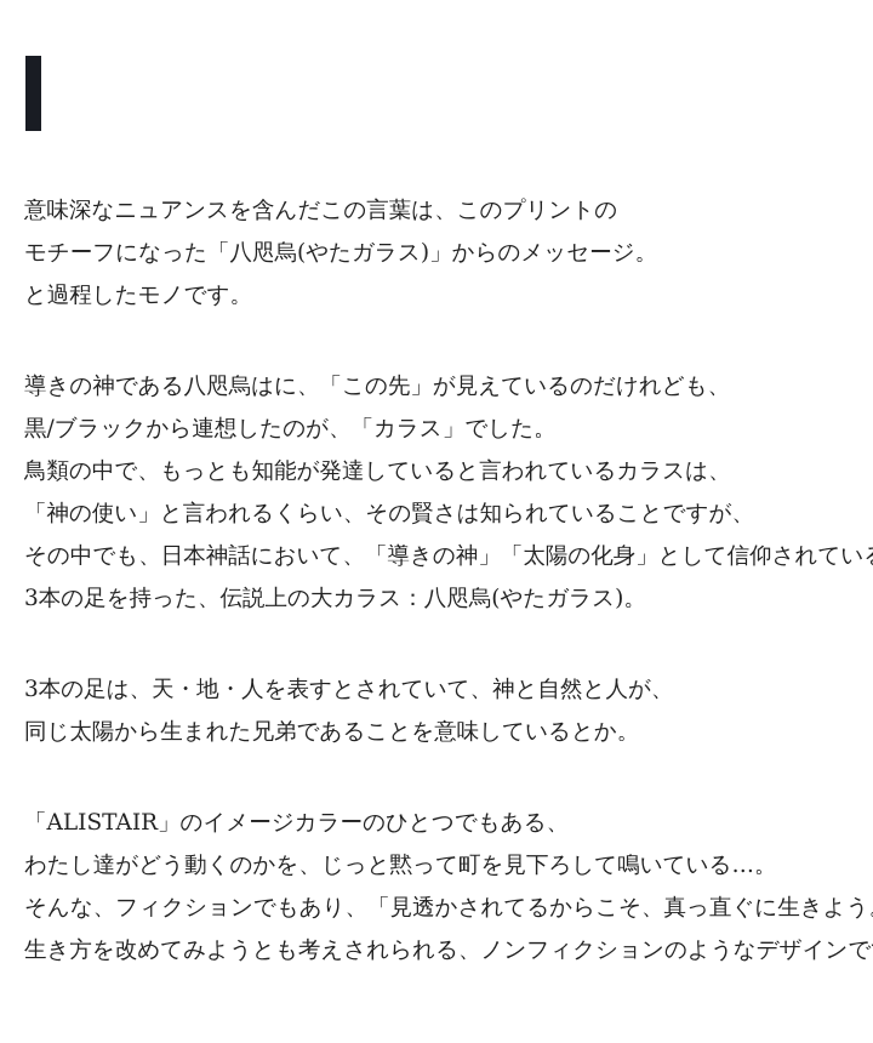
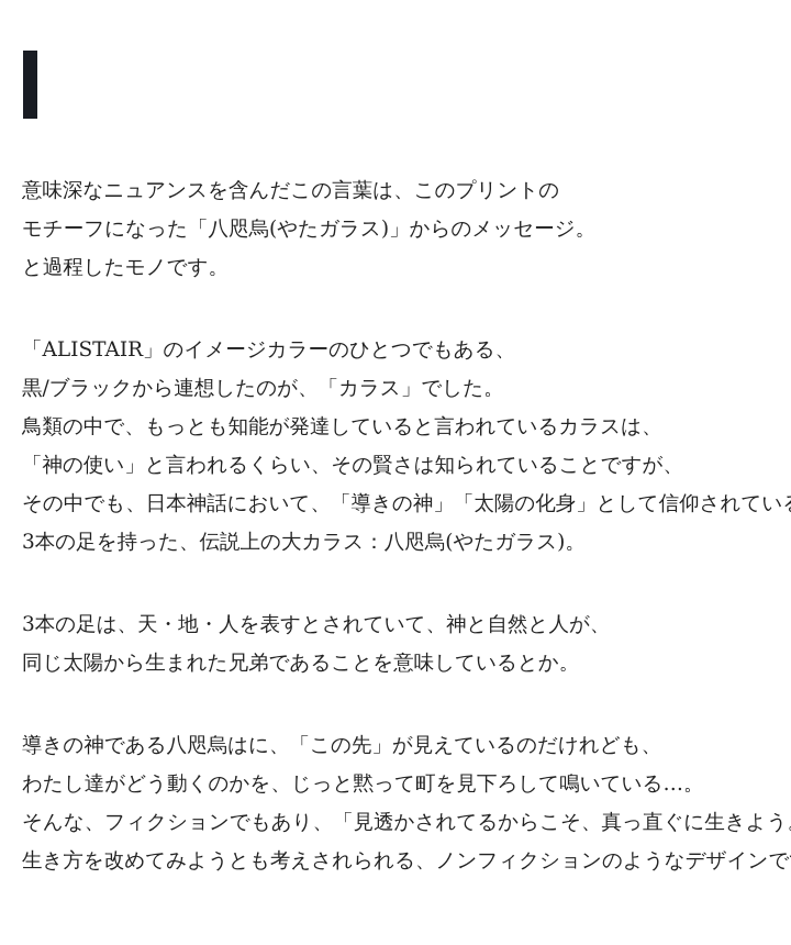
  意味深なニュアンスを含んだこの言葉は、このプリントの
  モチーフになった「八咫烏(やたガラス)」からのメッセージ。
  と過程したモノです。
- 導きの神である八咫烏はに、「この先」が見えているのだけれども、
+ 「ALISTAIR」のイメージカラーのひとつでもある、
  黒/ブラックから連想したのが、「カラス」でした。
  鳥類の中で、もっとも知能が発達していると言われているカラスは、
  「神の使い」と言われるくらい、その賢さは知られていることですが、
  その中でも、日本神話において、「導きの神」「太陽の化身」として信仰されてい
  3本の足を持った、伝説上の大カラス：八咫烏(やたガラス)。
  3本の足は、天・地・人を表すとされていて、神と自然と人が、
  同じ太陽から生まれた兄弟であることを意味しているとか。
- 「ALISTAIR」のイメージカラーのひとつでもある、
+ 導きの神である八咫烏はに、「この先」が見えているのだけれども、
  わたし達がどう動くのかを、じっと黙って町を見下ろして鳴いている…。
  そんな、フィクションでもあり、「見透かされてるからこそ、真っ直ぐに生きよう
  生き方を改めてみようとも考えされられる、ノンフィクションのようなデザインで
